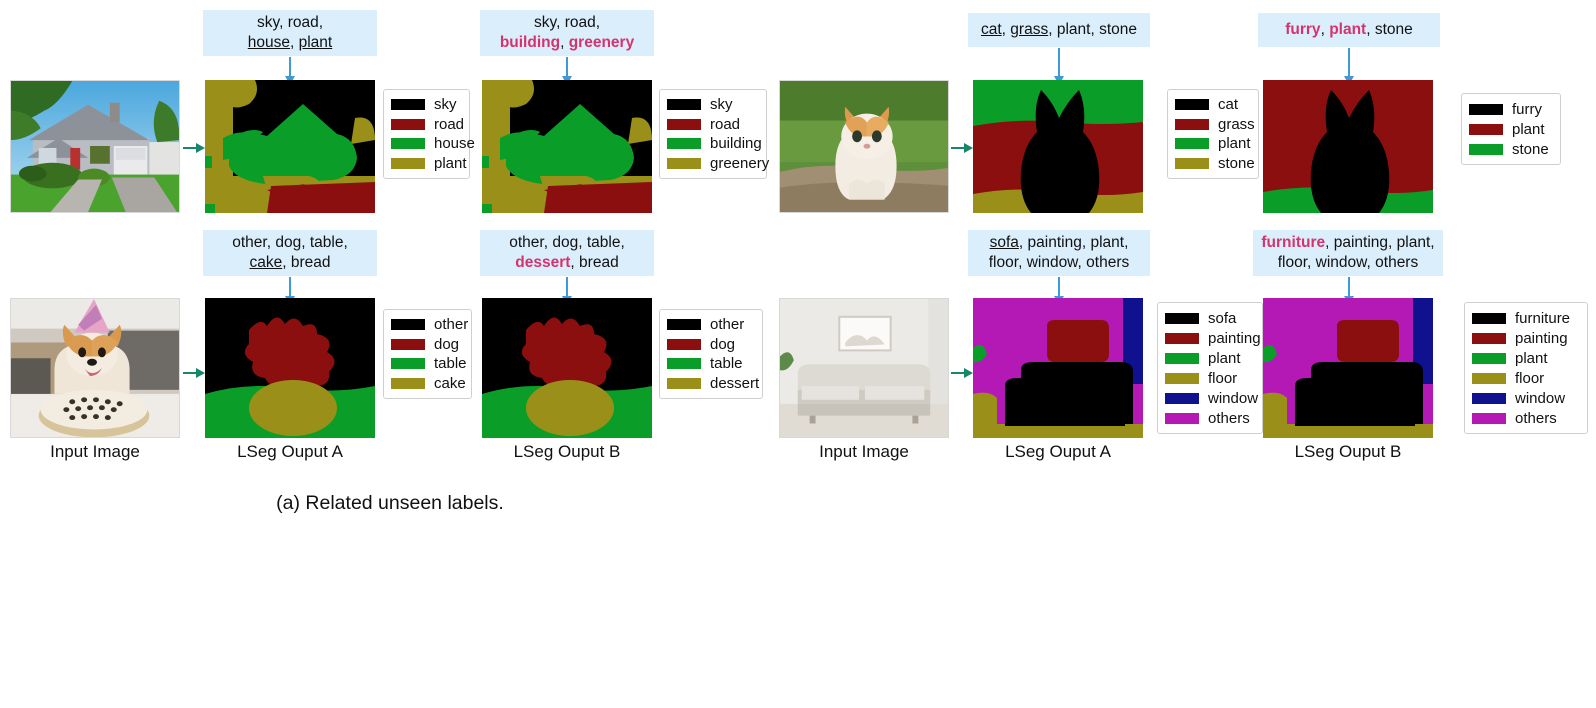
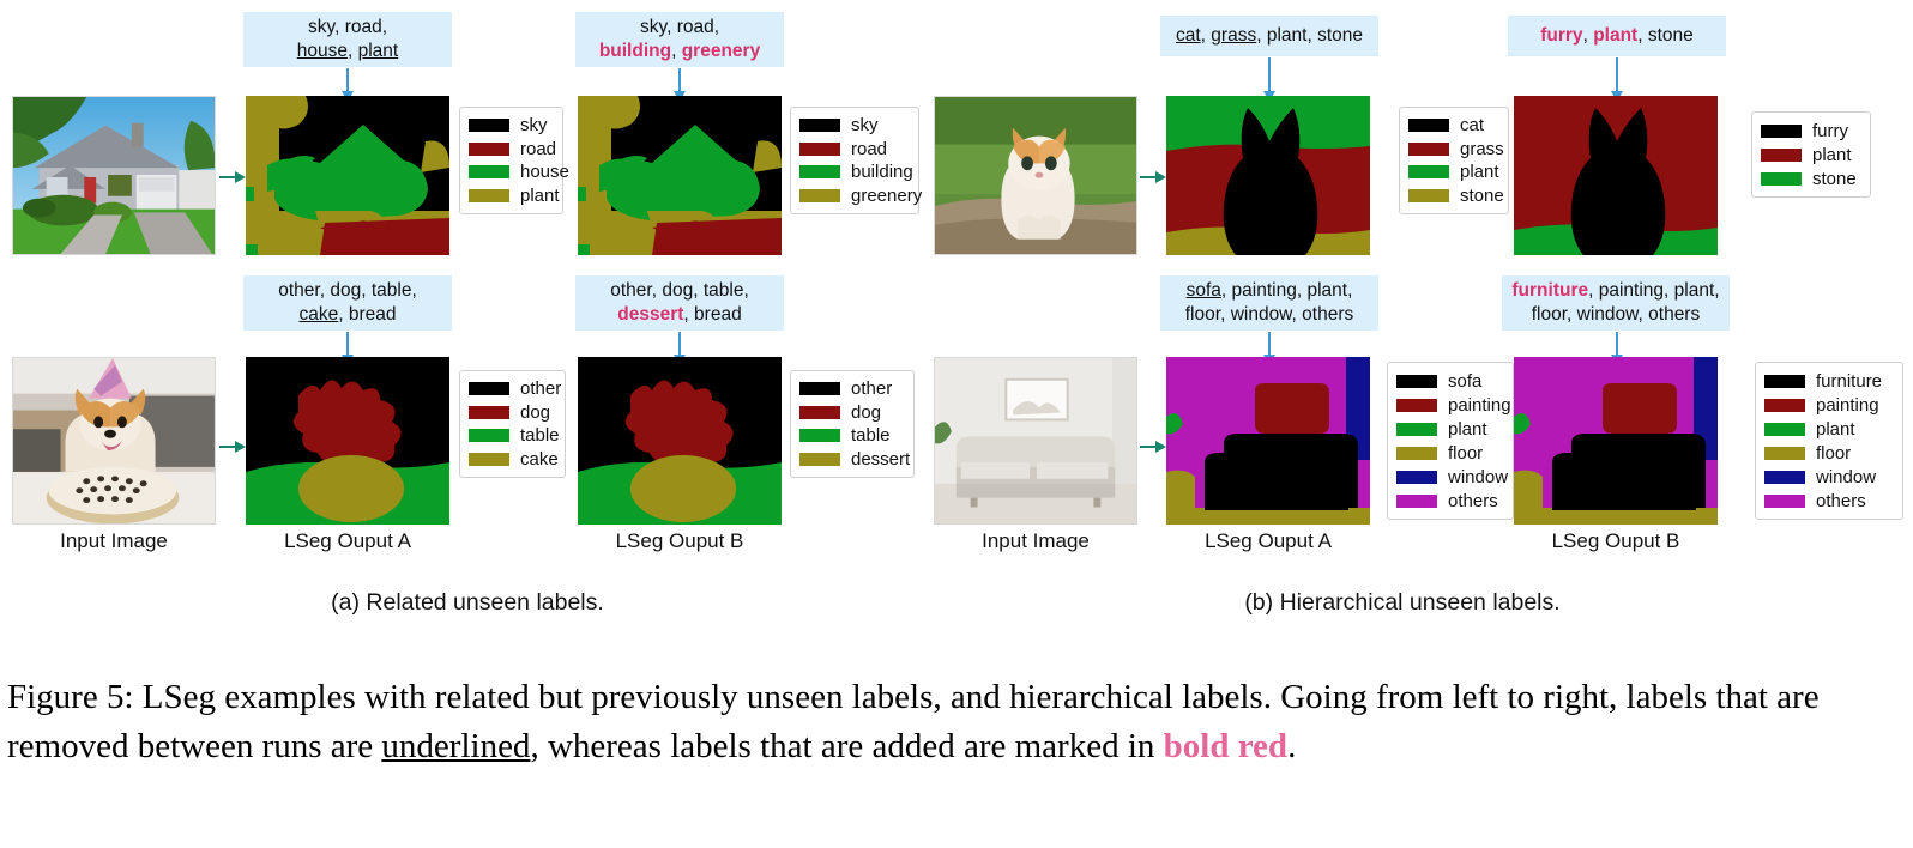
  sky, road,
  house, plant
  sky, road,
  building, greenery
  cat, grass, plant, stone
  furry, plant, stone
  sky
  road
  house
  plant
  sky
  road
  building
  greenery
  cat
  grass
  plant
  stone
  furry
  plant
  stone
  other, dog, table,
  cake, bread
  other, dog, table,
  dessert, bread
  sofa, painting, plant,
  floor, window, others
  furniture, painting, plant,
  floor, window, others
  other
  dog
  table
  cake
  other
  dog
  table
  dessert
  sofa
  painting
  plant
  floor
  window
  others
  furniture
  painting
  plant
  floor
  window
  others
  Input Image
  LSeg Ouput A
  LSeg Ouput B
  Input Image
  LSeg Ouput A
  LSeg Ouput B
  (a) Related unseen labels.
+ (b) Hierarchical unseen labels.
+ Figure 5: LSeg examples with related but previously unseen labels, and hierarchical labels. Going from left to right, labels that are removed between runs are underlined, whereas labels that are added are marked in bold red.
